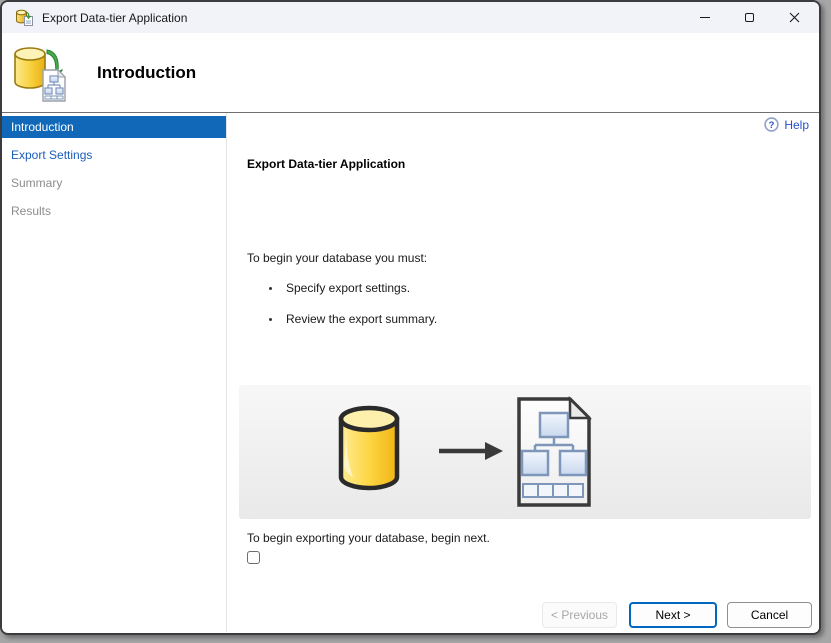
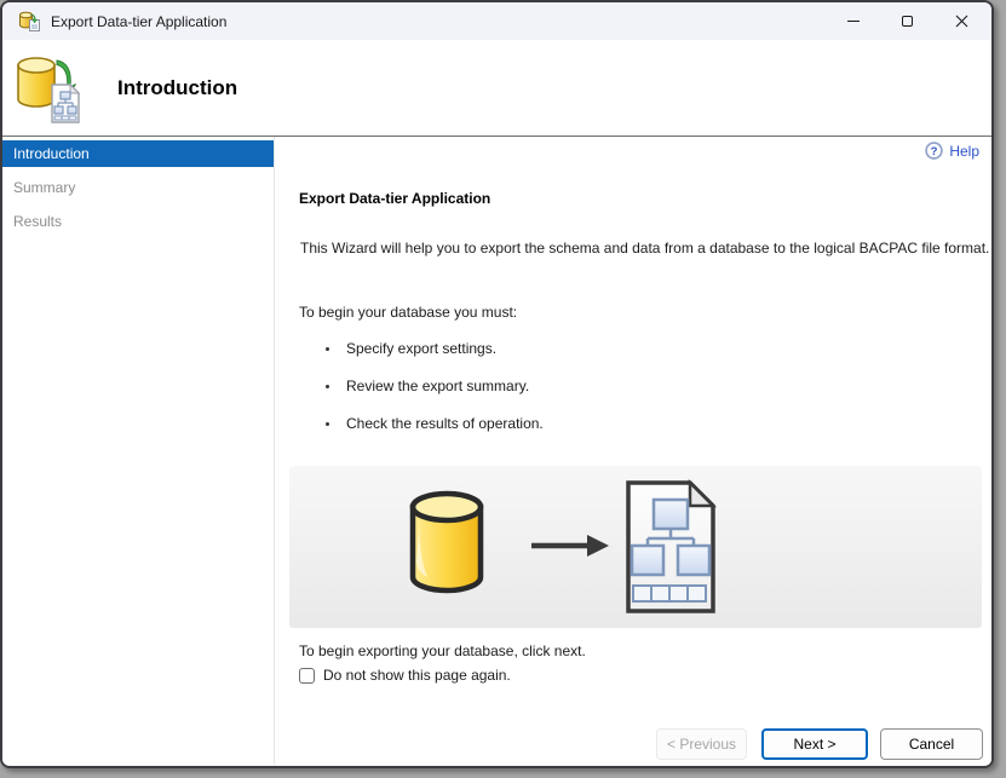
  Export Data-tier Application
  Introduction
  Introduction
- Export Settings
  Summary
  Results
  ?
  Help
  Export Data-tier Application
+ This Wizard will help you to export the schema and data from a database to the logical BACPAC file format.
  To begin your database you must:
  Specify export settings.
  Review the export summary.
+ Check the results of operation.
- To begin exporting your database, begin next.
+ To begin exporting your database, click next.
+ Do not show this page again.
  < Previous
  Next >
  Cancel
